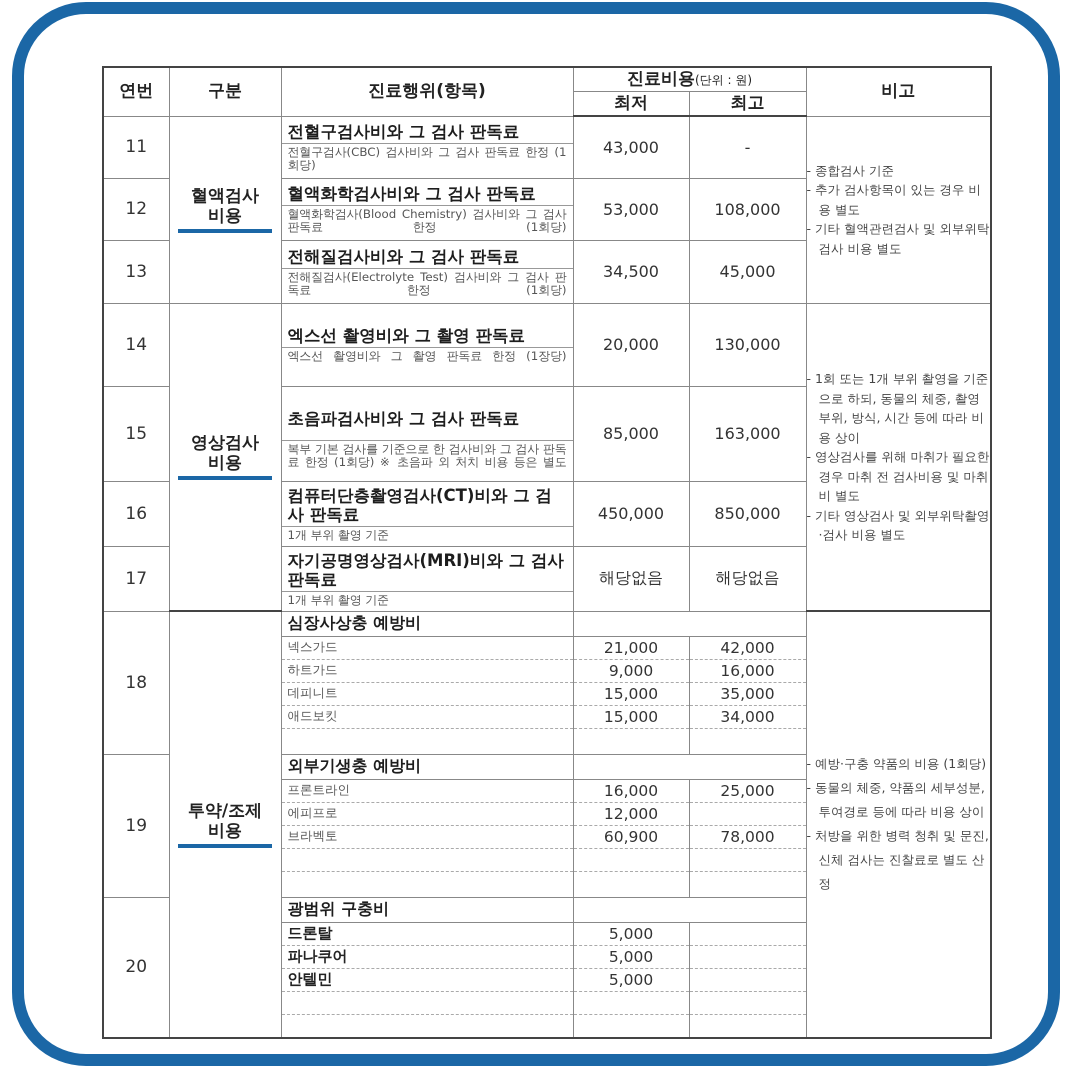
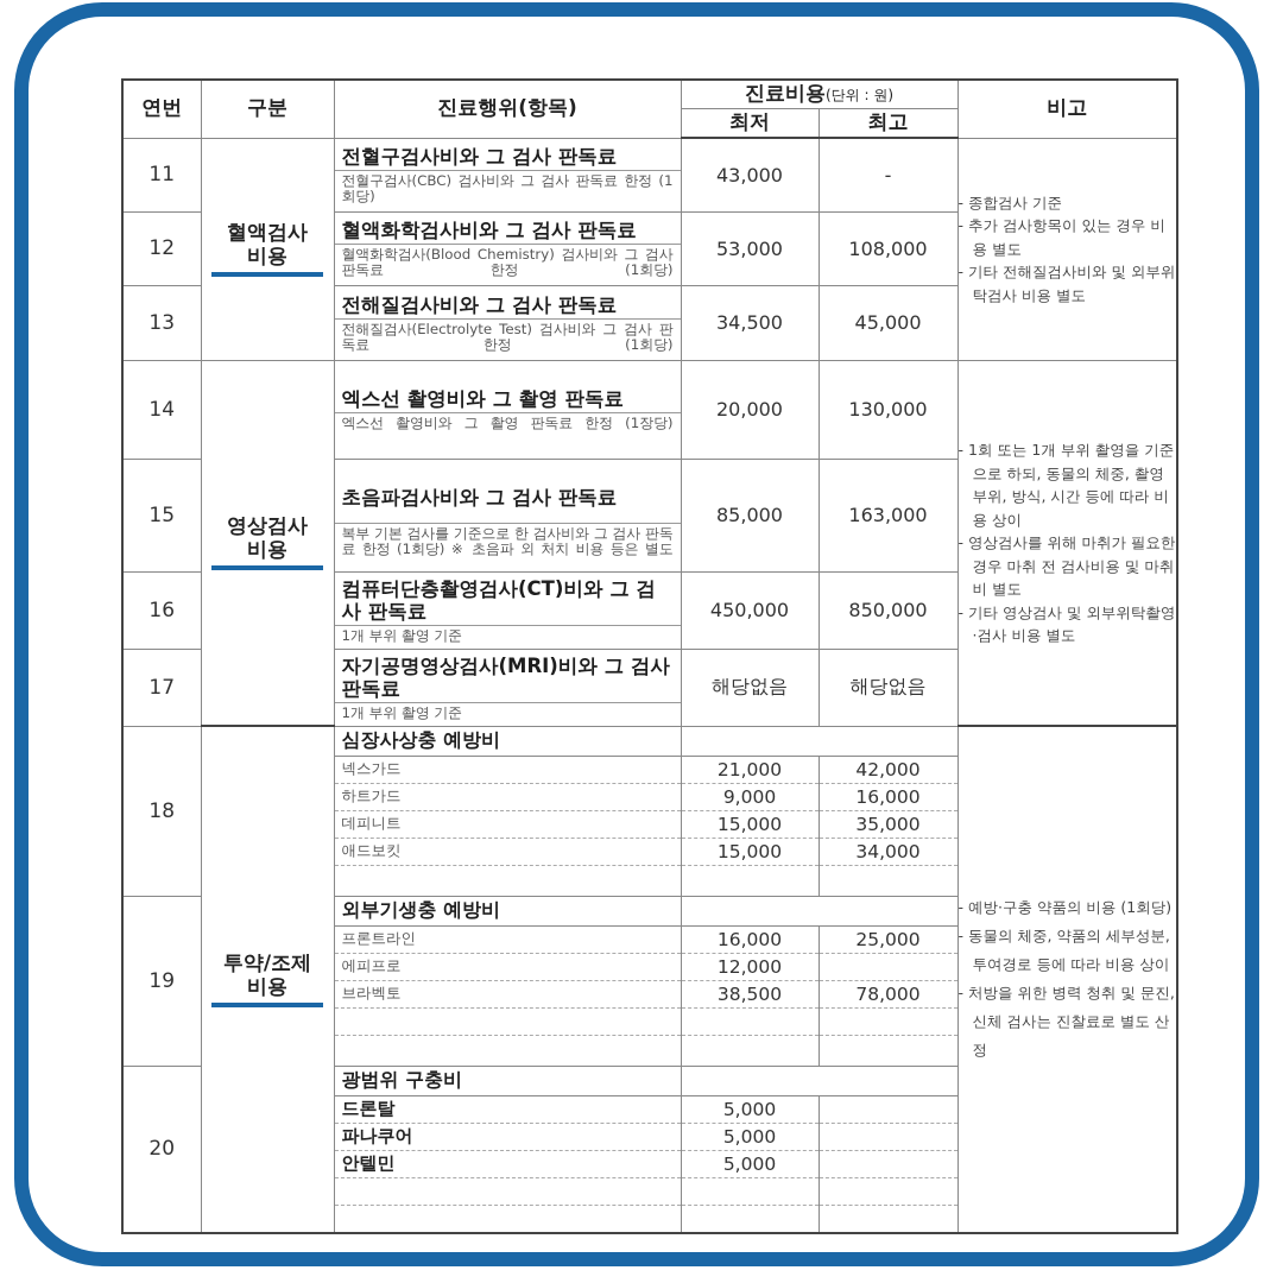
  연번	구분	진료행위(항목)	진료비용(단위 : 원)	비고
  최저	최고
- 11	혈액검사비용	전혈구검사비와 그 검사 판독료 전혈구검사(CBC) 검사비와 그 검사 판독료 한정 (1회당)	43,000	-	- 종합검사 기준 - 추가 검사항목이 있는 경우 비용 별도 - 기타 혈액관련검사 및 외부위탁검사 비용 별도
+ 11	혈액검사비용	전혈구검사비와 그 검사 판독료 전혈구검사(CBC) 검사비와 그 검사 판독료 한정 (1회당)	43,000	-	- 종합검사 기준 - 추가 검사항목이 있는 경우 비용 별도 - 기타 전해질검사비와 및 외부위탁검사 비용 별도
  12	혈액화학검사비와 그 검사 판독료 혈액화학검사(Blood Chemistry) 검사비와 그 검사 판독료 한정 (1회당)	53,000	108,000
  13	전해질검사비와 그 검사 판독료 전해질검사(Electrolyte Test) 검사비와 그 검사 판독료 한정 (1회당)	34,500	45,000
  14	영상검사비용	엑스선 촬영비와 그 촬영 판독료 엑스선 촬영비와 그 촬영 판독료 한정 (1장당)	20,000	130,000	- 1회 또는 1개 부위 촬영을 기준으로 하되, 동물의 체중, 촬영 부위, 방식, 시간 등에 따라 비용 상이 - 영상검사를 위해 마취가 필요한 경우 마취 전 검사비용 및 마취비 별도 - 기타 영상검사 및 외부위탁촬영·검사 비용 별도
  15	초음파검사비와 그 검사 판독료 복부 기본 검사를 기준으로 한 검사비와 그 검사 판독료 한정 (1회당) ※ 초음파 외 처치 비용 등은 별도	85,000	163,000
  16	컴퓨터단층촬영검사(CT)비와 그 검사 판독료 1개 부위 촬영 기준	450,000	850,000
  17	자기공명영상검사(MRI)비와 그 검사 판독료 1개 부위 촬영 기준	해당없음	해당없음
  18	투약/조제비용	심장사상충 예방비		- 예방·구충 약품의 비용 (1회당) - 동물의 체중, 약품의 세부성분, 투여경로 등에 따라 비용 상이 - 처방을 위한 병력 청취 및 문진, 신체 검사는 진찰료로 별도 산정
  넥스가드	21,000	42,000
  하트가드	9,000	16,000
  데피니트	15,000	35,000
  애드보킷	15,000	34,000
  19	외부기생충 예방비
  프론트라인	16,000	25,000
  에피프로	12,000
- 브라벡토	60,900	78,000
+ 브라벡토	38,500	78,000
  20	광범위 구충비
  드론탈	5,000
  파나쿠어	5,000
  안텔민	5,000
